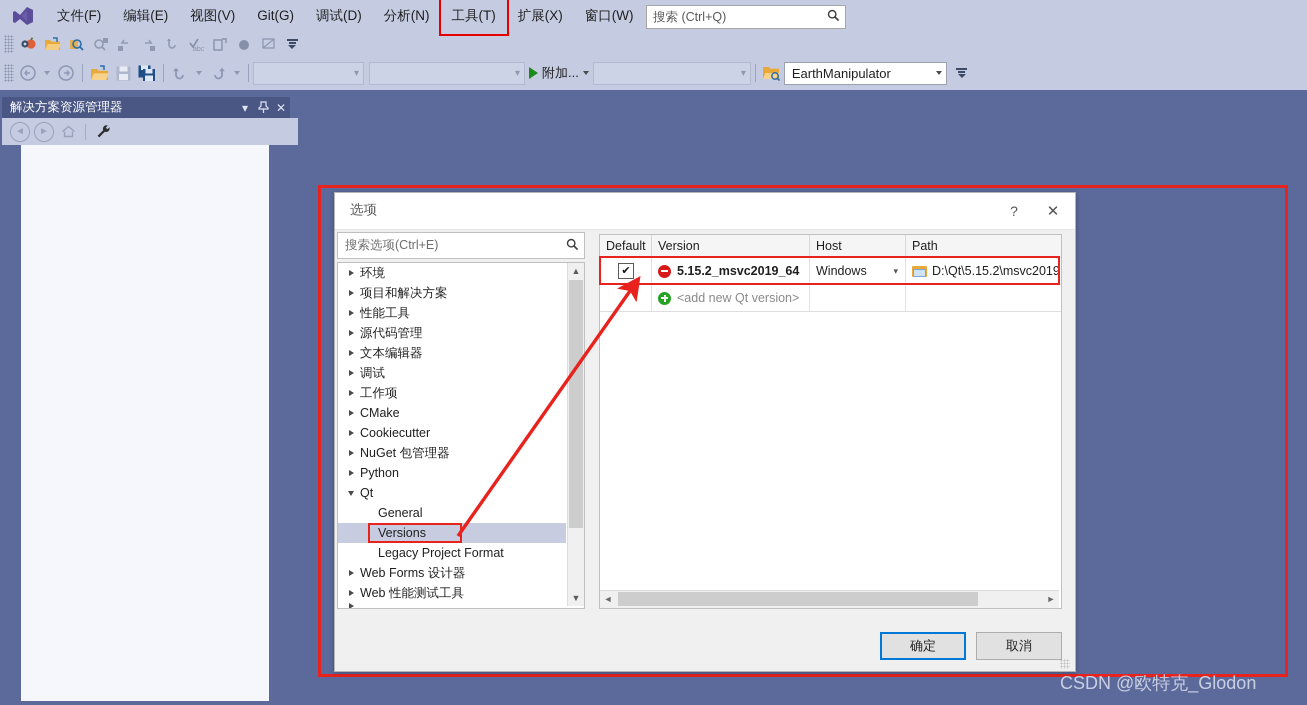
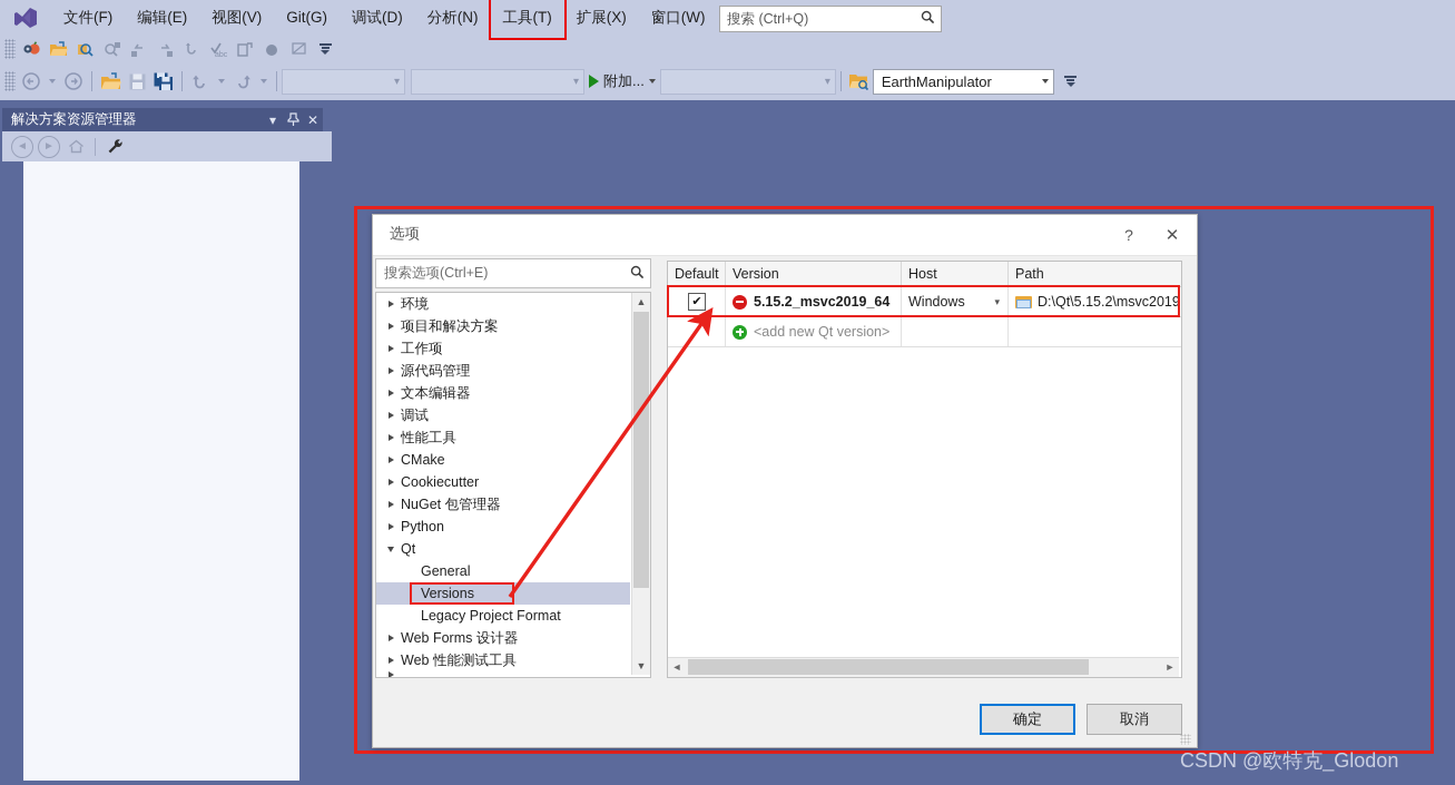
  文件(F)
  编辑(E)
  视图(V)
  Git(G)
  调试(D)
  分析(N)
  工具(T)
  扩展(X)
  窗口(W)
  搜索 (Ctrl+Q)
  ▾
  ▾
  附加...
  ▾
  EarthManipulator
  解决方案资源管理器
  ▾
  ✕
  ◄
  ►
  选项
  ?
  ✕
  搜索选项(Ctrl+E)
  环境
  项目和解决方案
- 性能工具
+ 工作项
  源代码管理
  文本编辑器
  调试
- 工作项
+ 性能工具
  CMake
  Cookiecutter
  NuGet 包管理器
  Python
  Qt
  General
  Versions
  Legacy Project Format
  Web Forms 设计器
  Web 性能测试工具
  ▲
  ▼
  Default
  Version
  Host
  Path
  ✔
  5.15.2_msvc2019_64
  Windows
  ▾
  D:\Qt\5.15.2\msvc2019
  <add new Qt version>
  ◄
  ►
  确定
  取消
  CSDN @欧特克_Glodon
